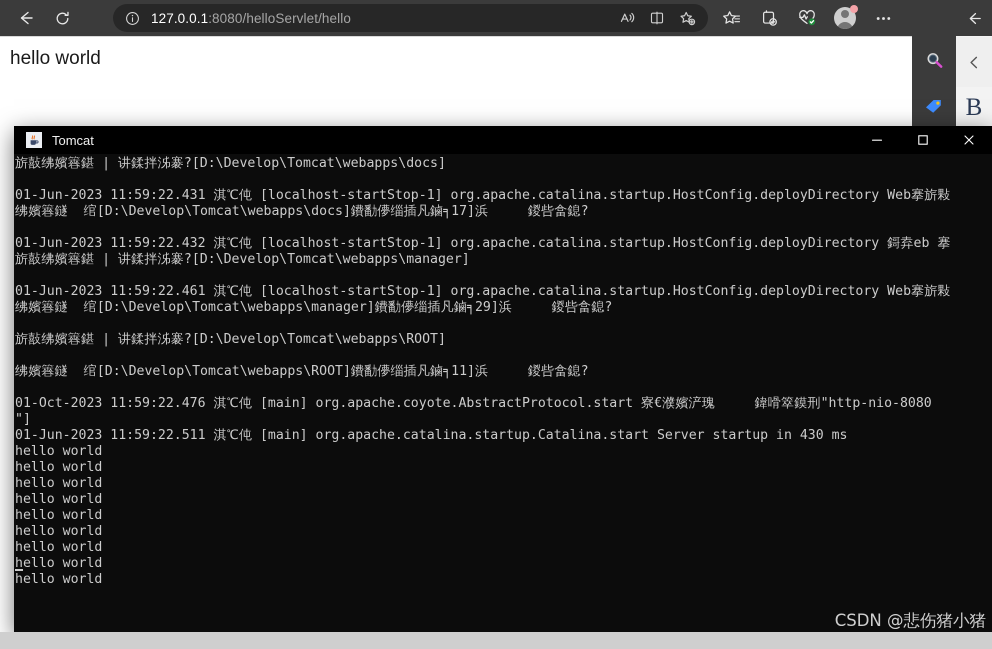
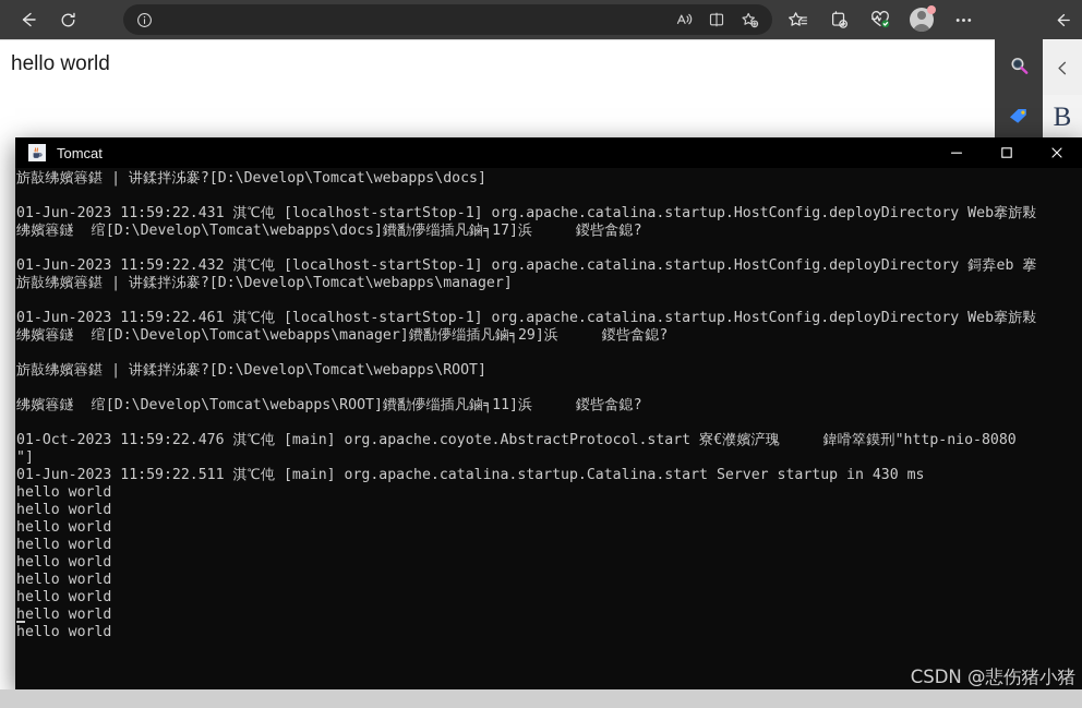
- 127.0.0.1:8080/helloServlet/hello
  hello world
  B
  Tomcat
  旂敼绋嬪簭鍖 | 讲鍒拌泲褰?[D:\Develop\Tomcat\webapps\docs]
  01-Jun-2023 11:59:22.431 淇℃伅 [localhost-startStop-1] org.apache.catalina.startup.HostConfig.deployDirectory Web搴旂敤
  绋嬪簭鐩 绾[D:\Develop\Tomcat\webapps\docs]鐨勫儚缁插凡鏀╕17]浜 鍐呰畣鎴?
  01-Jun-2023 11:59:22.432 淇℃伅 [localhost-startStop-1] org.apache.catalina.startup.HostConfig.deployDirectory 鎶弆eb 搴
  旂敼绋嬪簭鍖 | 讲鍒拌泲褰?[D:\Develop\Tomcat\webapps\manager]
  01-Jun-2023 11:59:22.461 淇℃伅 [localhost-startStop-1] org.apache.catalina.startup.HostConfig.deployDirectory Web搴旂敤
  绋嬪簭鐩 绾[D:\Develop\Tomcat\webapps\manager]鐨勫儚缁插凡鏀╕29]浜 鍐呰畣鎴?
  旂敼绋嬪簭鍖 | 讲鍒拌泲褰?[D:\Develop\Tomcat\webapps\ROOT]
  绋嬪簭鐩 绾[D:\Develop\Tomcat\webapps\ROOT]鐨勫儚缁插凡鏀╕11]浜 鍐呰畣鎴?
  01-Oct-2023 11:59:22.476 淇℃伅 [main] org.apache.coyote.AbstractProtocol.start 寮€濮嬪浐瑰 鍏嗗箤鏌刑"http-nio-8080
  "]
  01-Jun-2023 11:59:22.511 淇℃伅 [main] org.apache.catalina.startup.Catalina.start Server startup in 430 ms
  hello world
  hello world
  hello world
  hello world
  hello world
  hello world
  hello world
  hello world
  hello world
  CSDN @悲伤猪小猪
